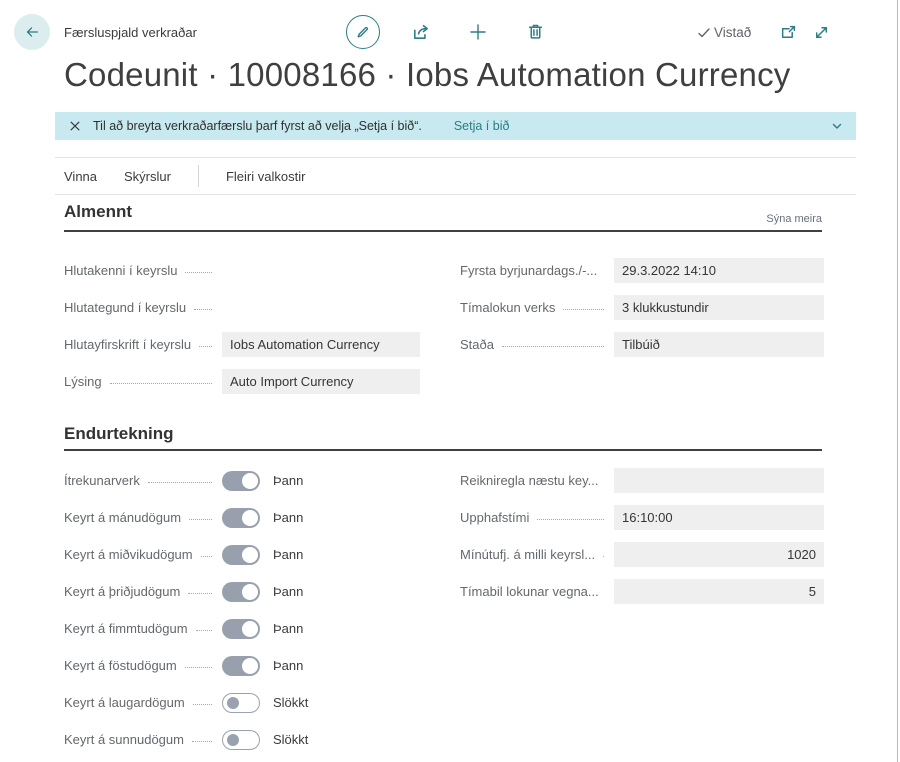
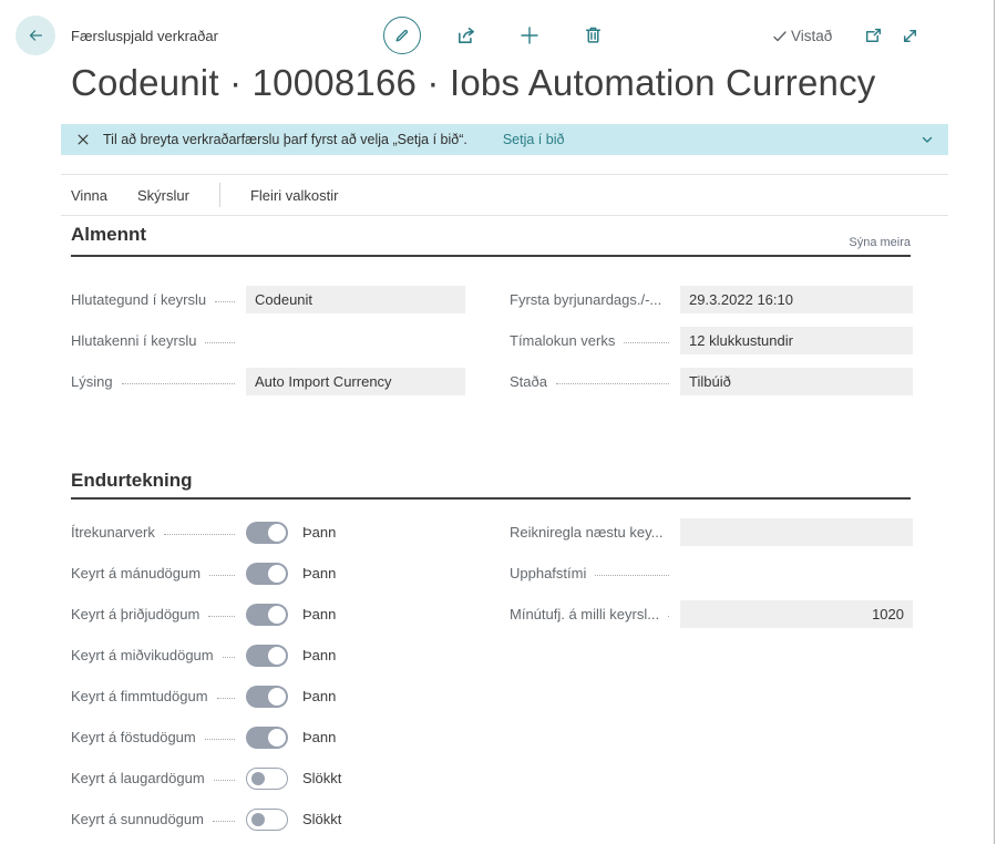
  Færsluspjald verkraðar
  Vistað
  Codeunit · 10008166 · Iobs Automation Currency
  Til að breyta verkraðarfærslu þarf fyrst að velja „Setja í bið“.
  Setja í bið
  Vinna
  Skýrslur
  Fleiri valkostir
  Almennt
  Sýna meira
- Hlutakenni í keyrslu
+ Hlutategund í keyrslu
+ Codeunit
- Hlutategund í keyrslu
+ Hlutakenni í keyrslu
- Hlutayfirskrift í keyrslu
- Iobs Automation Currency
  Lýsing
  Auto Import Currency
  Fyrsta byrjunardags./-...
- 29.3.2022 14:10
+ 29.3.2022 16:10
  Tímalokun verks
- 3 klukkustundir
+ 12 klukkustundir
  Staða
  Tilbúið
  Endurtekning
  Ítrekunarverk
  Þann
  Keyrt á mánudögum
  Þann
- Keyrt á miðvikudögum
+ Keyrt á þriðjudögum
  Þann
- Keyrt á þriðjudögum
+ Keyrt á miðvikudögum
  Þann
  Keyrt á fimmtudögum
  Þann
  Keyrt á föstudögum
  Þann
  Keyrt á laugardögum
  Slökkt
  Keyrt á sunnudögum
  Slökkt
  Reikniregla næstu key...
  Upphafstími
- 16:10:00
  Mínútufj. á milli keyrsl...
  1020
- Tímabil lokunar vegna...
- 5
